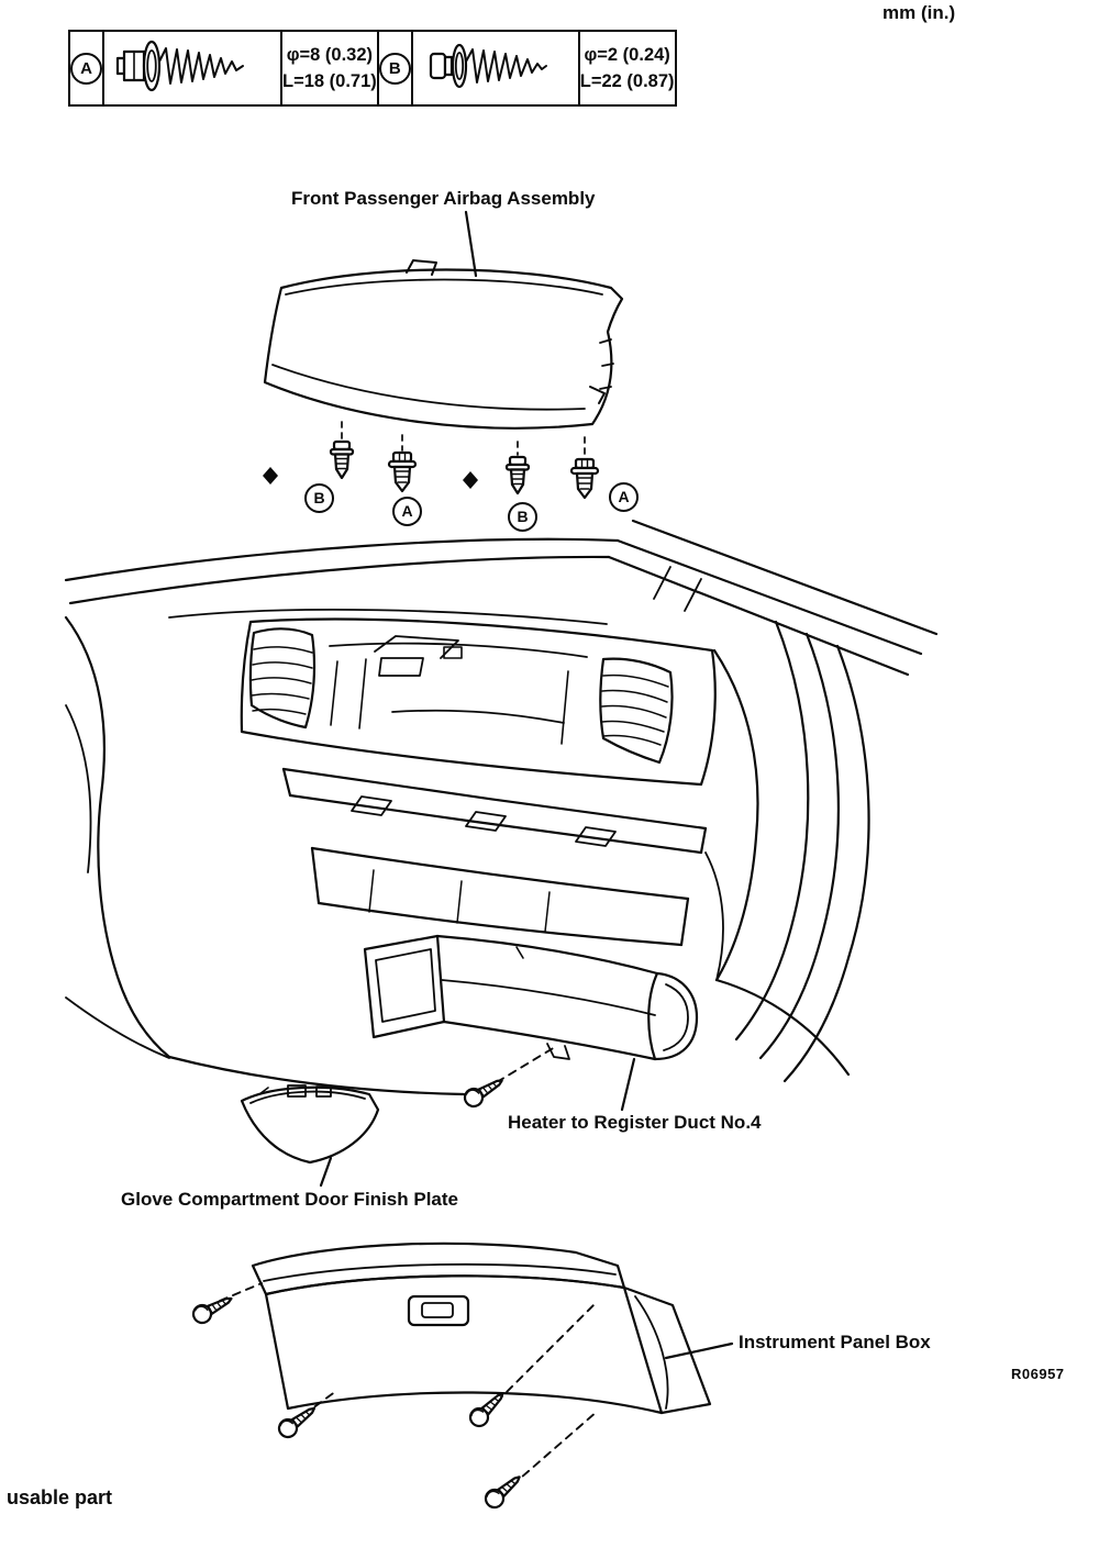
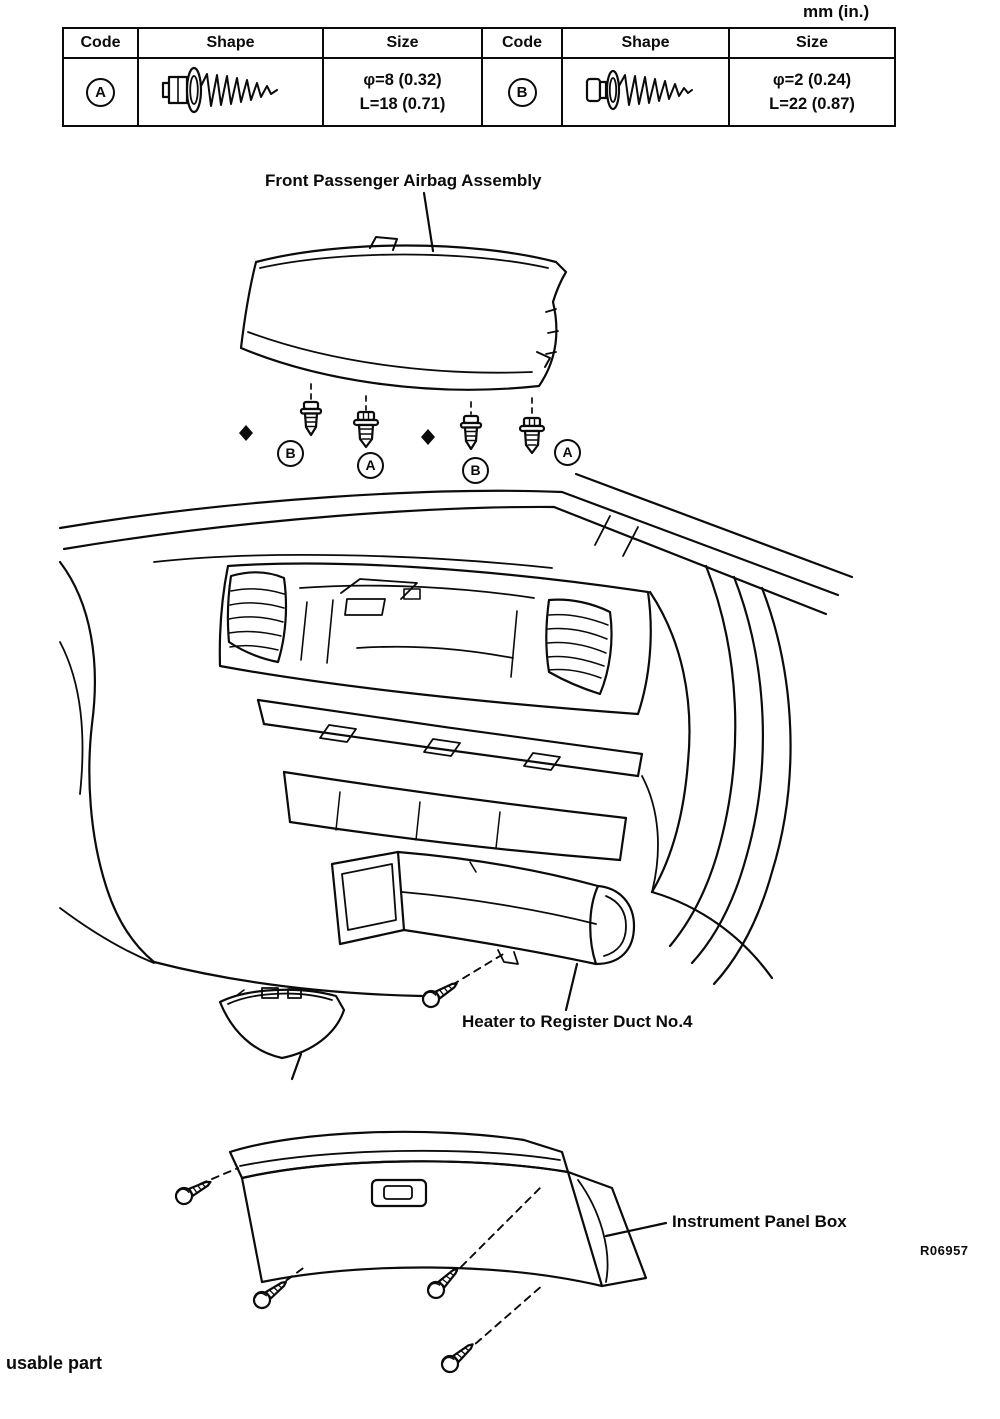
  mm (in.)
+ Code	Shape	Size	Code	Shape	Size
  A		φ=8 (0.32) L=18 (0.71)	B		φ=2 (0.24) L=22 (0.87)
  B
  A
  B
  A
  Front Passenger Airbag Assembly
  Heater to Register Duct No.4
- Glove Compartment Door Finish Plate
  Instrument Panel Box
  R06957
  usable part
